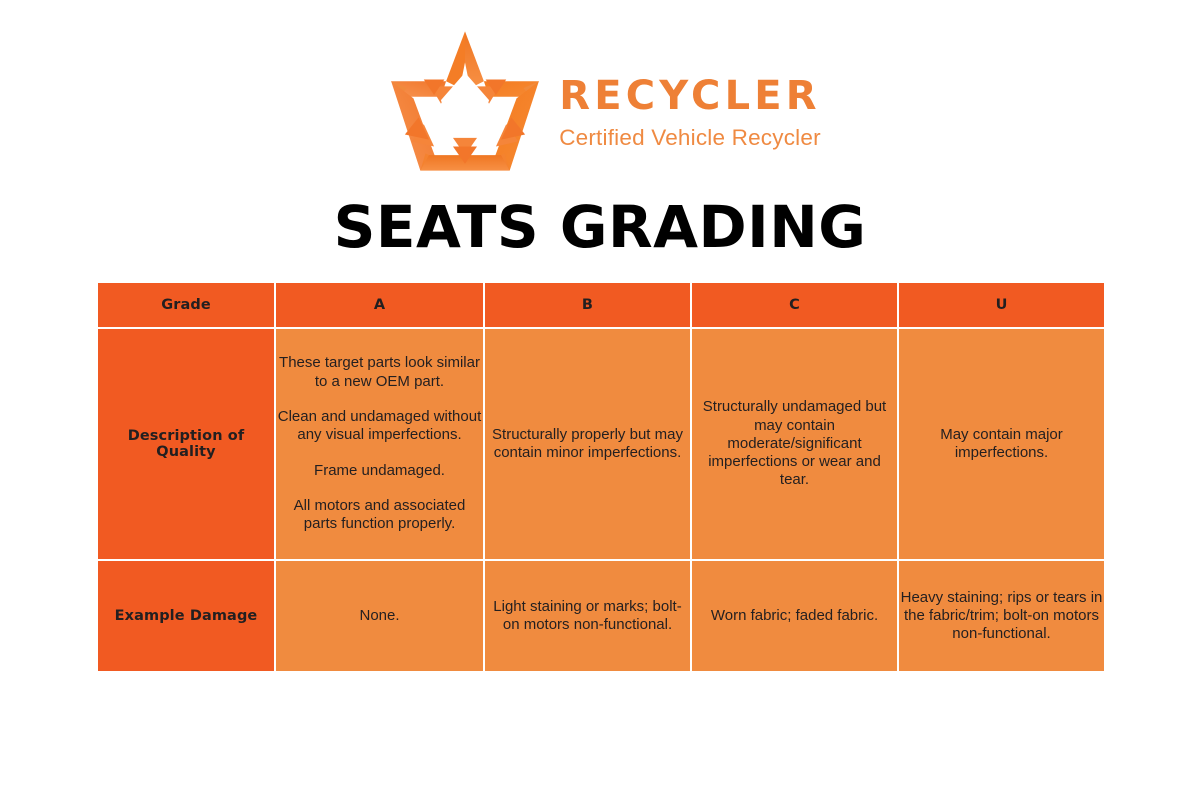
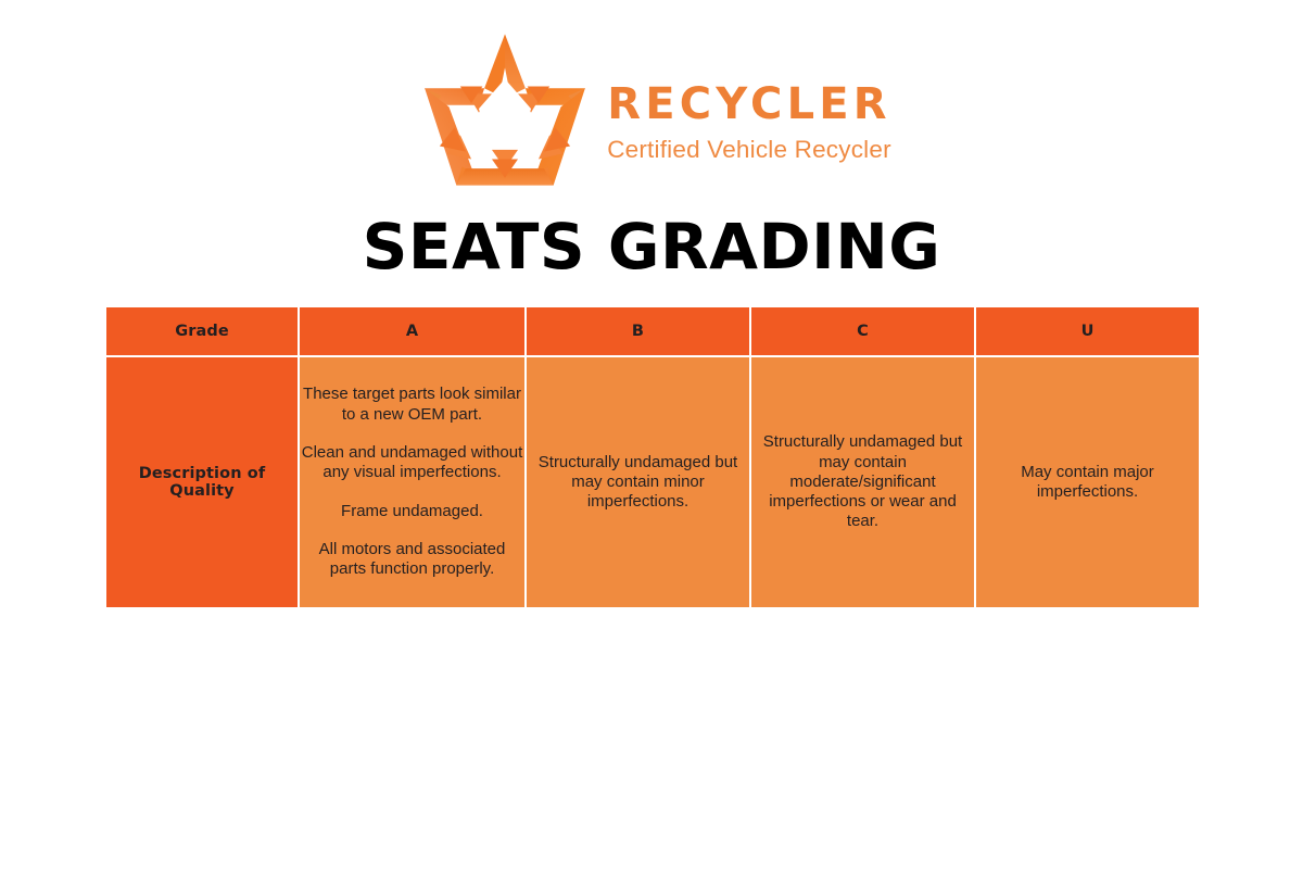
  RECYCLER
  Certified Vehicle Recycler
  SEATS GRADING
  Grade	A	B	C	U
- Description of Quality	These target parts look similar to a new OEM part.Clean and undamaged without any visual imperfections.Frame undamaged.All motors and associated parts function properly.	Structurally properly but may contain minor imperfections.	Structurally undamaged but may contain moderate/significant imperfections or wear and tear.	May contain major imperfections.
+ Description of Quality	These target parts look similar to a new OEM part.Clean and undamaged without any visual imperfections.Frame undamaged.All motors and associated parts function properly.	Structurally undamaged but may contain minor imperfections.	Structurally undamaged but may contain moderate/significant imperfections or wear and tear.	May contain major imperfections.
- Example Damage	None.	Light staining or marks; bolt-on motors non-functional.	Worn fabric; faded fabric.	Heavy staining; rips or tears in the fabric/trim; bolt-on motors non-functional.
